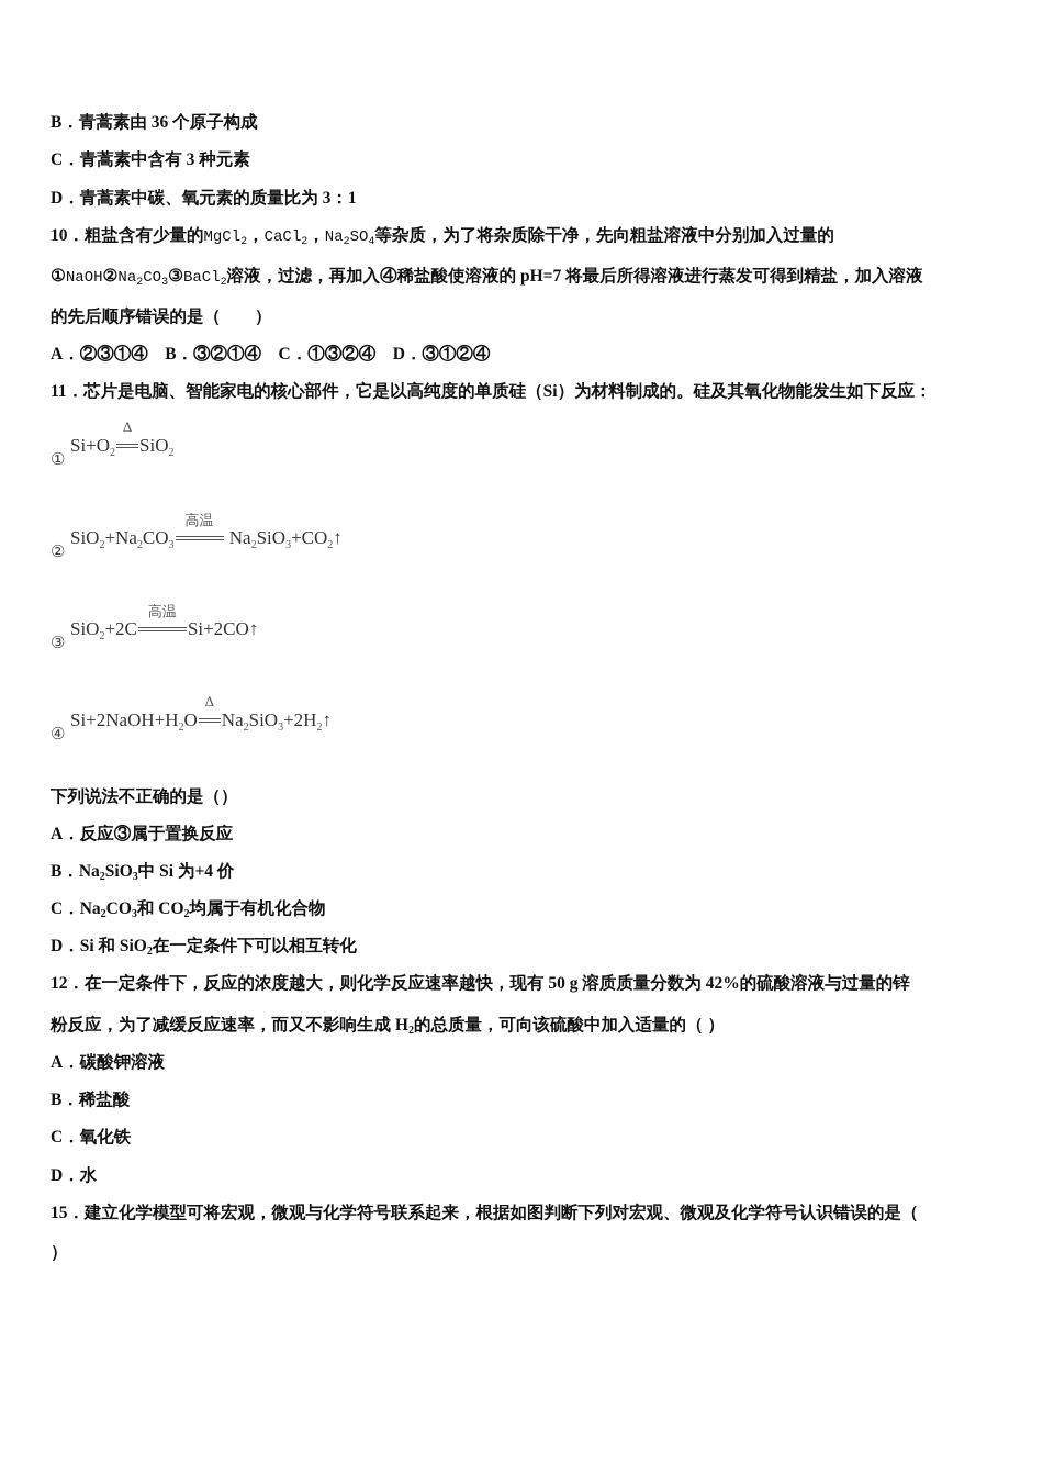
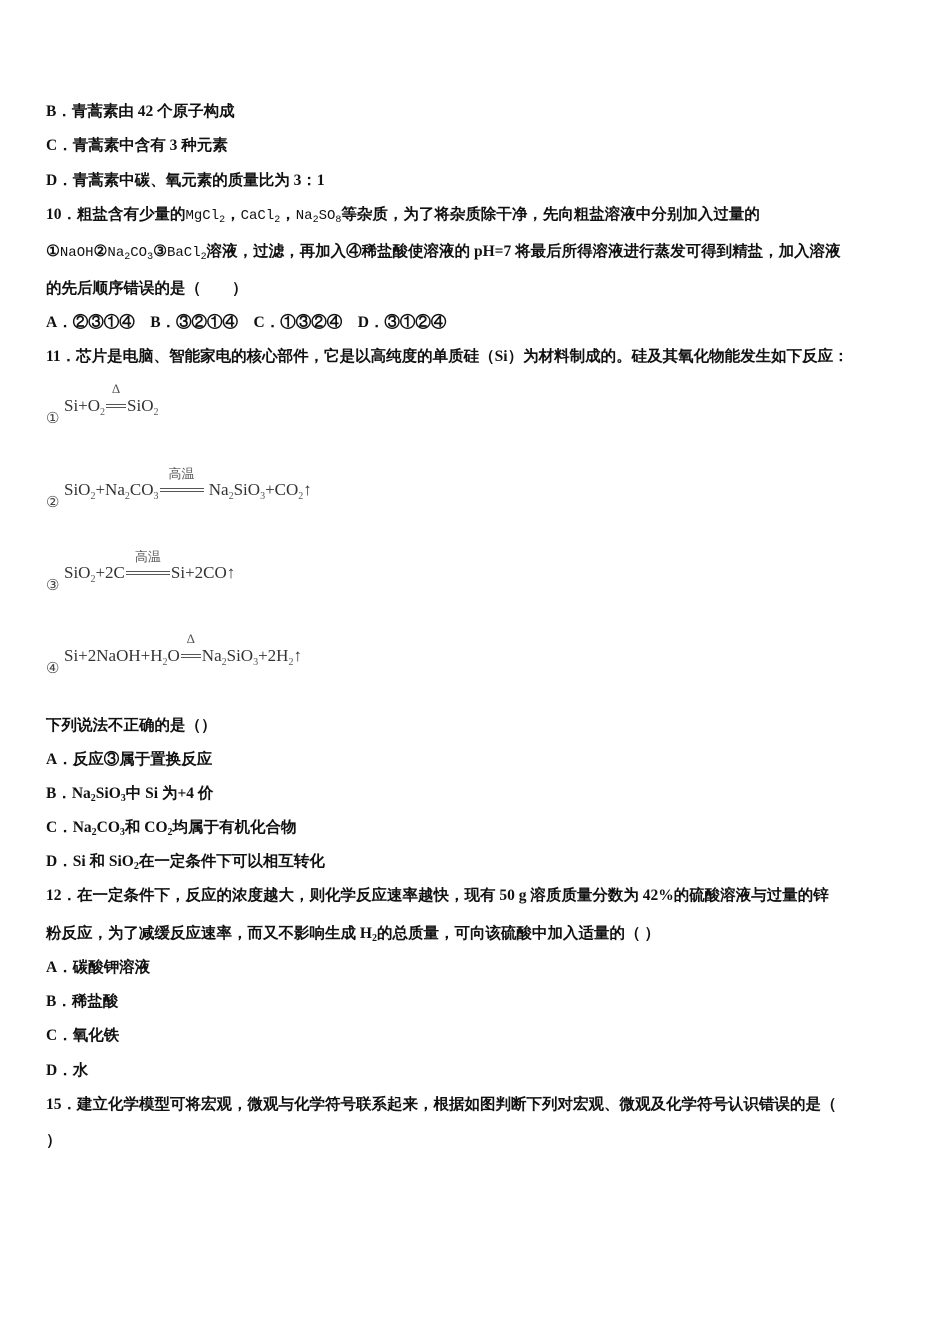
- B．青蒿素由 36 个原子构成
+ B．青蒿素由 42 个原子构成
  C．青蒿素中含有 3 种元素
  D．青蒿素中碳、氧元素的质量比为 3：1
- 10．粗盐含有少量的MgCl2，CaCl2，Na2SO4等杂质，为了将杂质除干净，先向粗盐溶液中分别加入过量的
+ 10．粗盐含有少量的MgCl2，CaCl2，Na2SO8等杂质，为了将杂质除干净，先向粗盐溶液中分别加入过量的
  ①NaOH②Na2CO3③BaCl2溶液，过滤，再加入④稀盐酸使溶液的 pH=7 将最后所得溶液进行蒸发可得到精盐，加入溶液
  的先后顺序错误的是（ ）
  A．②③①④ B．③②①④ C．①③②④ D．③①②④
  11．芯片是电脑、智能家电的核心部件，它是以高纯度的单质硅（Si）为材料制成的。硅及其氧化物能发生如下反应：
  ①
  Si+O2
  Δ
  SiO2
  ②
  SiO2+Na2CO3
  高温
  Na2SiO3+CO2↑
  ③
  SiO2+2C
  高温
  Si+2CO↑
  ④
  Si+2NaOH+H2O
  Δ
  Na2SiO3+2H2↑
  下列说法不正确的是（）
  A．反应③属于置换反应
  B．Na2SiO3中 Si 为+4 价
  C．Na2CO3和 CO2均属于有机化合物
  D．Si 和 SiO2在一定条件下可以相互转化
  12．在一定条件下，反应的浓度越大，则化学反应速率越快，现有 50 g 溶质质量分数为 42%的硫酸溶液与过量的锌
  粉反应，为了减缓反应速率，而又不影响生成 H2的总质量，可向该硫酸中加入适量的（ ）
  A．碳酸钾溶液
  B．稀盐酸
  C．氧化铁
  D．水
  15．建立化学模型可将宏观，微观与化学符号联系起来，根据如图判断下列对宏观、微观及化学符号认识错误的是（
  ）
